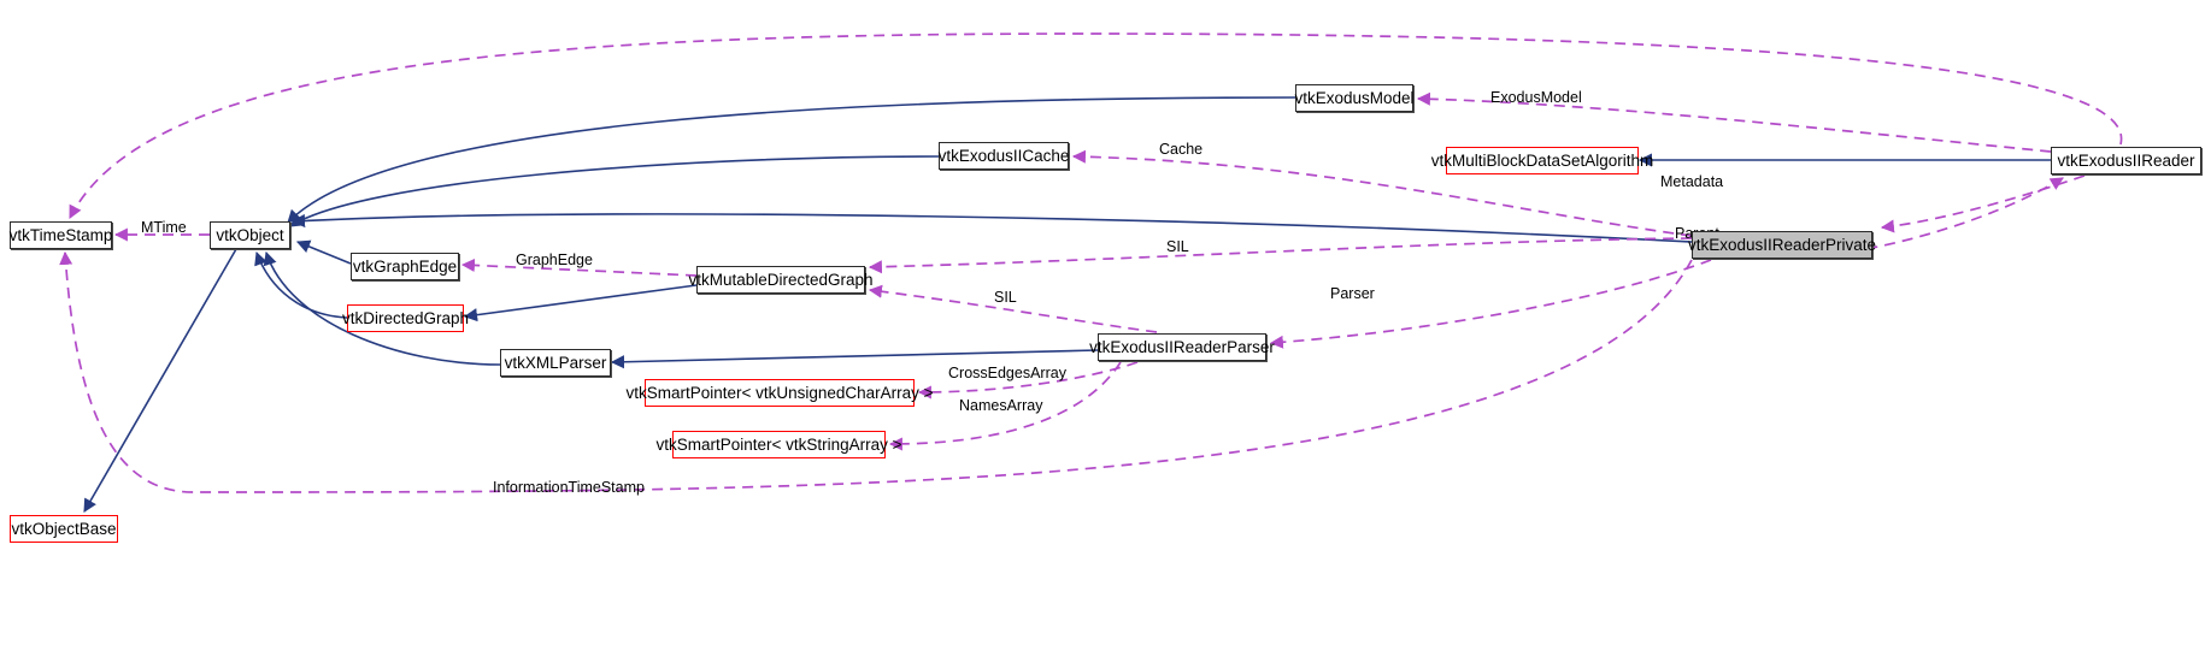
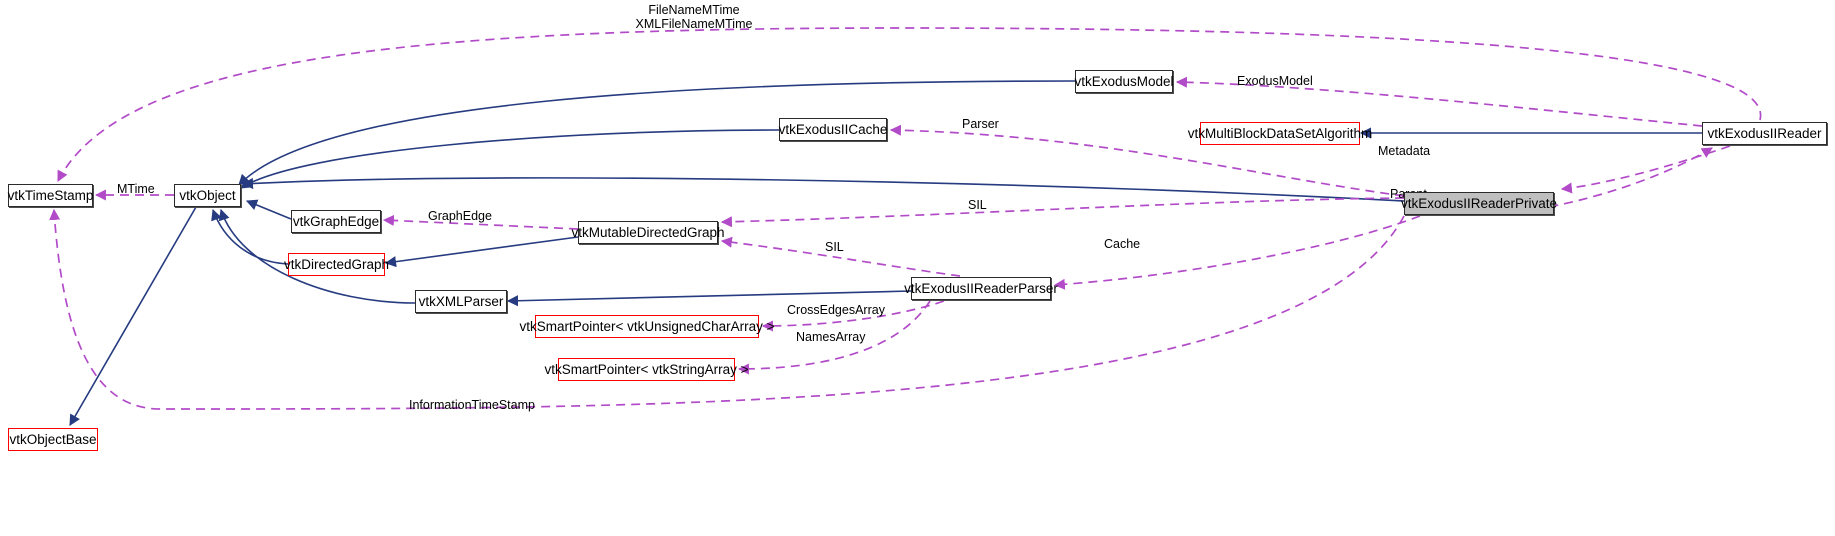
  vtkTimeStamp
  vtkObject
  vtkObjectBase
  vtkGraphEdge
  vtkDirectedGraph
  vtkXMLParser
  vtkMutableDirectedGraph
  vtkExodusIICache
  vtkExodusModel
  vtkExodusIIReaderParser
  vtkSmartPointer< vtkUnsignedCharArray >
  vtkSmartPointer< vtkStringArray >
  vtkMultiBlockDataSetAlgorithm
  vtkExodusIIReaderPrivate
  vtkExodusIIReader
+ FileNameMTime
+ XMLFileNameMTime
  MTime
  ExodusModel
- Cache
+ Parser
  Metadata
  GraphEdge
  SIL
  SIL
- Parser
+ Cache
  CrossEdgesArray
  NamesArray
  InformationTimeStamp
